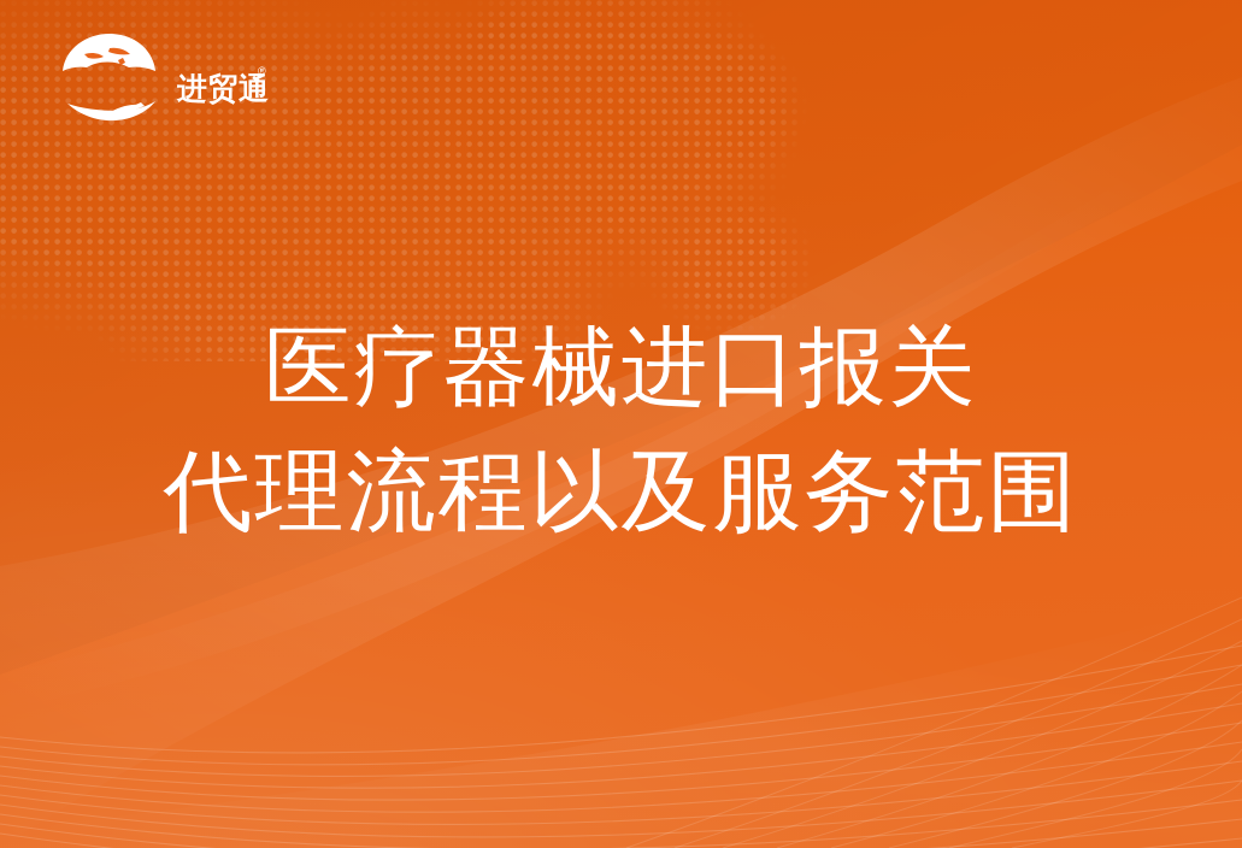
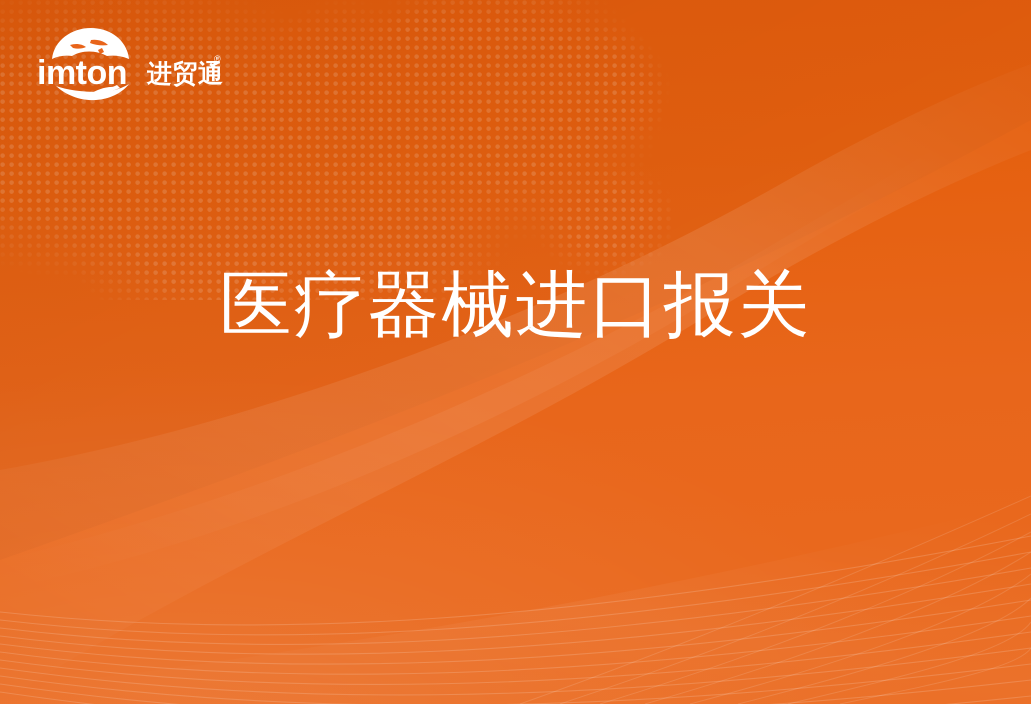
+ imton
  进贸通
  ®
  医疗器械进口报关
- 代理流程以及服务范围
